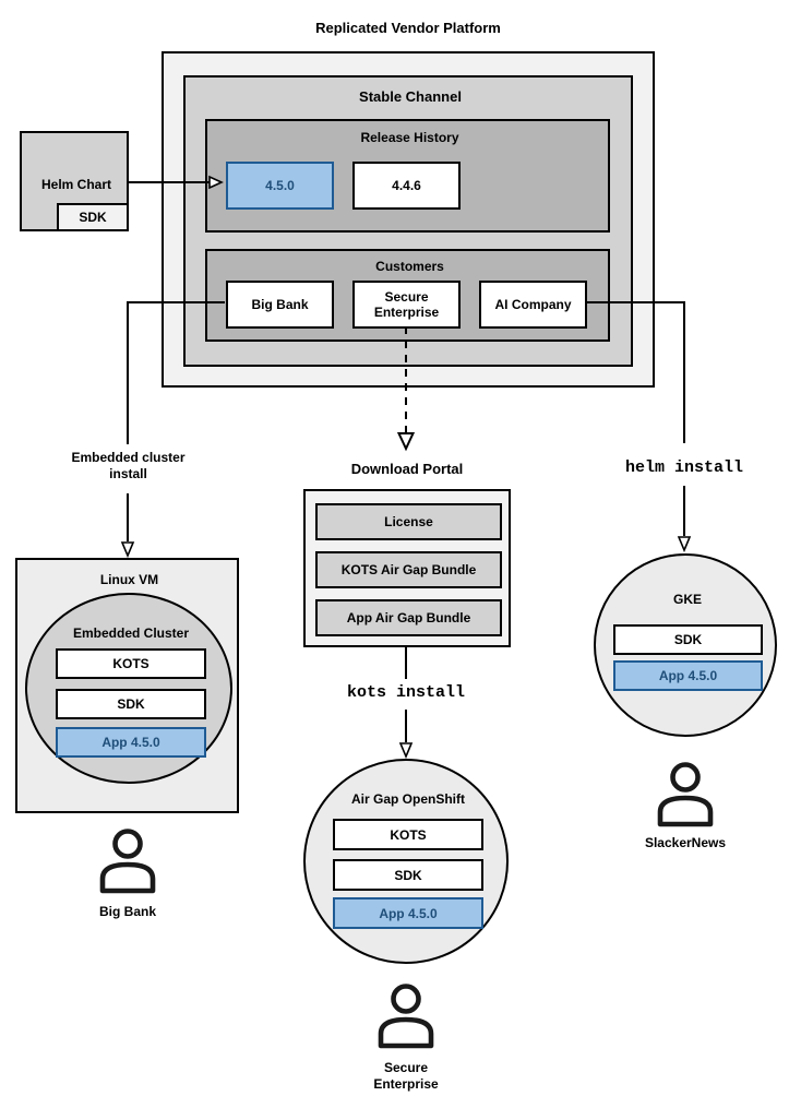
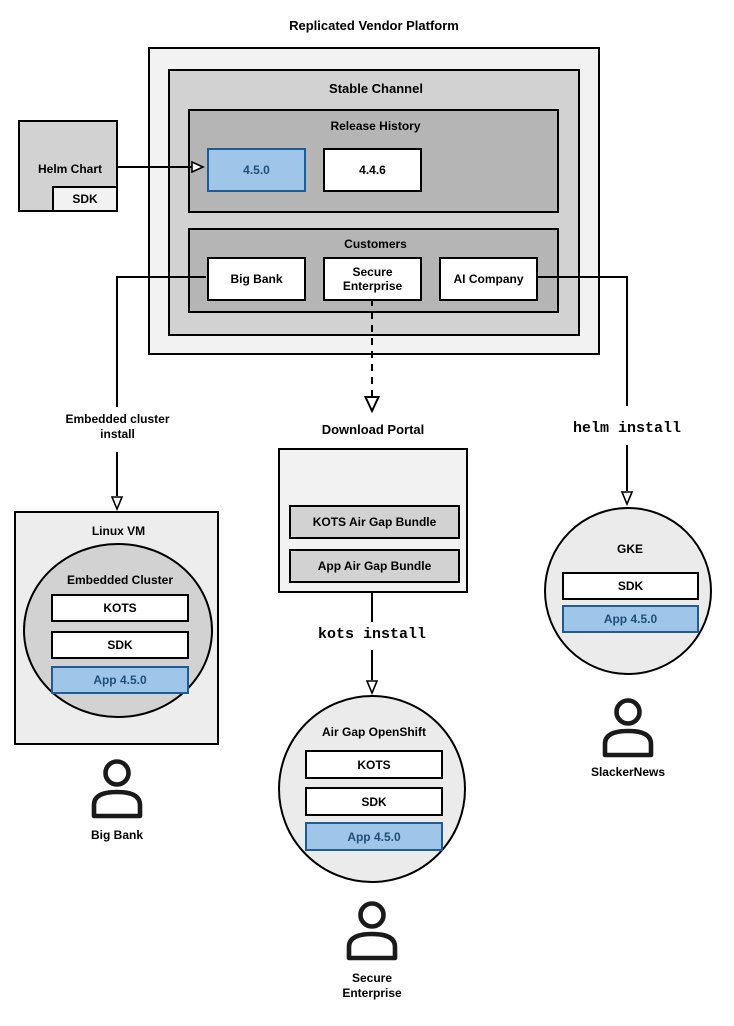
  Replicated Vendor Platform
  Stable Channel
  Release History
  4.5.0
  4.4.6
  Customers
  Big Bank
  Secure Enterprise
  AI Company
  Helm Chart
  SDK
  Embedded cluster install
  Linux VM
  Embedded Cluster
  KOTS
  SDK
  App 4.5.0
  Big Bank
  Download Portal
- License
  KOTS Air Gap Bundle
  App Air Gap Bundle
  kots install
  Air Gap OpenShift
  KOTS
  SDK
  App 4.5.0
  Secure Enterprise
  helm install
  GKE
  SDK
  App 4.5.0
  SlackerNews
